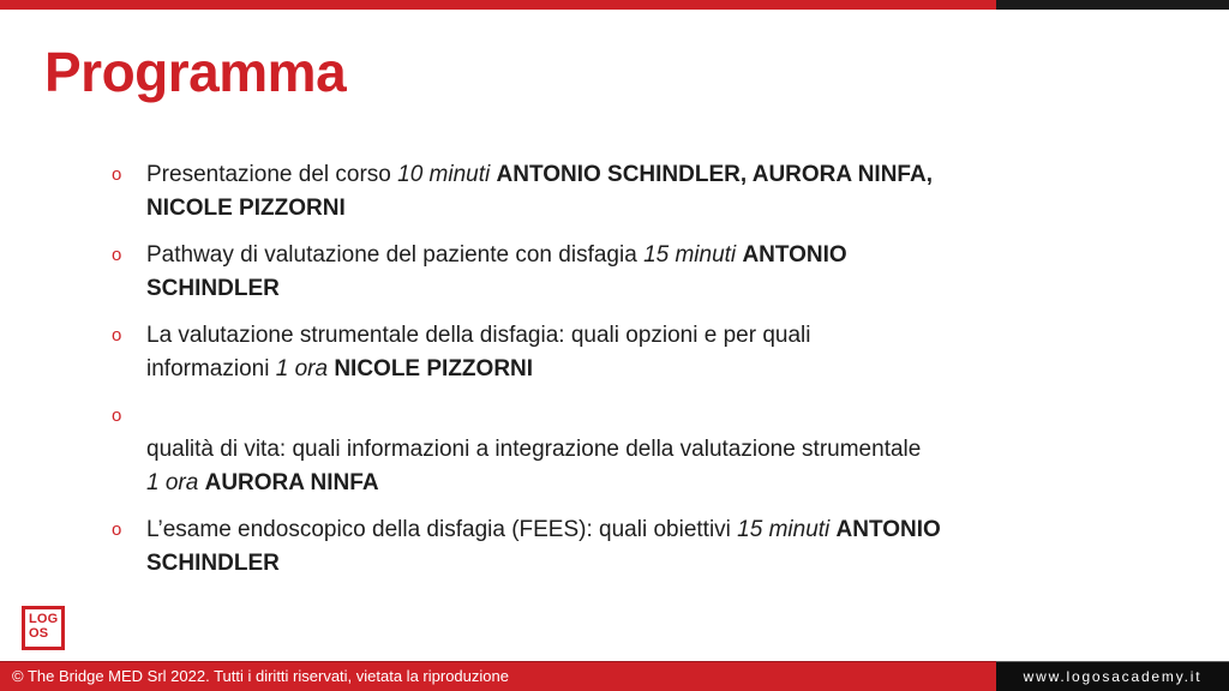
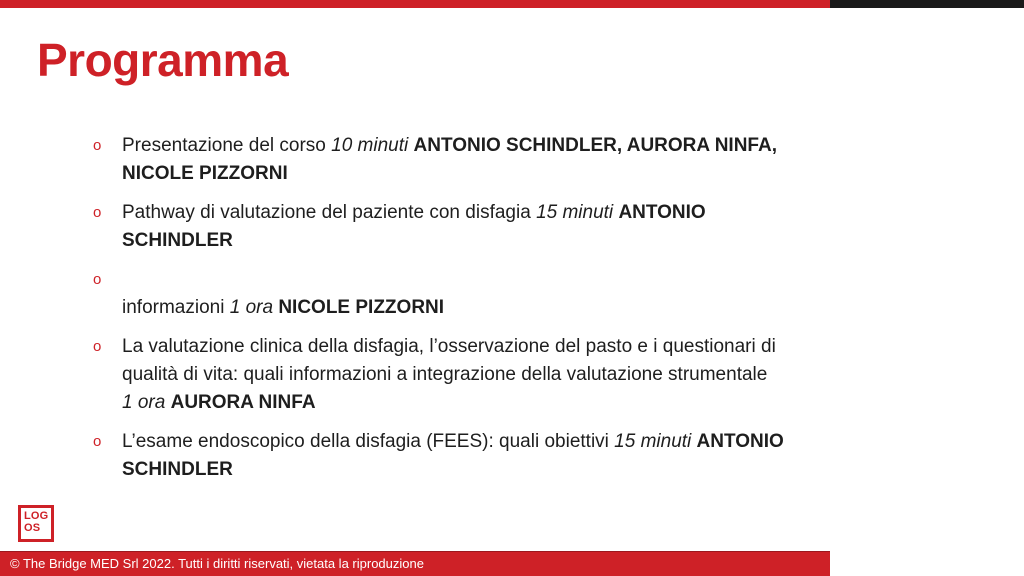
  Programma
  o
  Presentazione del corso 10 minuti ANTONIO SCHINDLER, AURORA NINFA,
  NICOLE PIZZORNI
  o
  Pathway di valutazione del paziente con disfagia 15 minuti ANTONIO
  SCHINDLER
  o
- La valutazione strumentale della disfagia: quali opzioni e per quali
  informazioni 1 ora NICOLE PIZZORNI
  o
+ La valutazione clinica della disfagia, l’osservazione del pasto e i questionari di
  qualità di vita: quali informazioni a integrazione della valutazione strumentale
  1 ora AURORA NINFA
  o
  L’esame endoscopico della disfagia (FEES): quali obiettivi 15 minuti ANTONIO
  SCHINDLER
  LOG
  OS
  © The Bridge MED Srl 2022. Tutti i diritti riservati, vietata la riproduzione
- www.logosacademy.it
